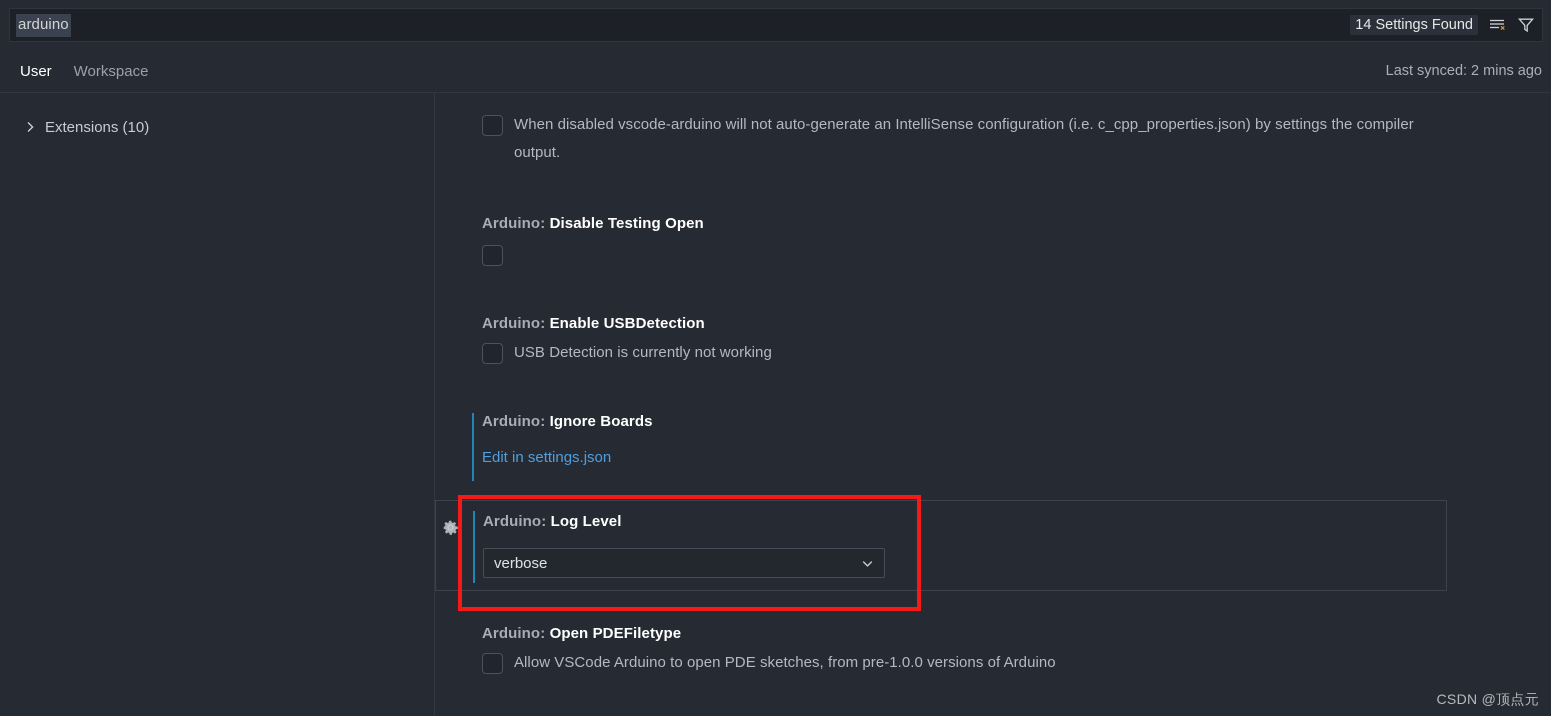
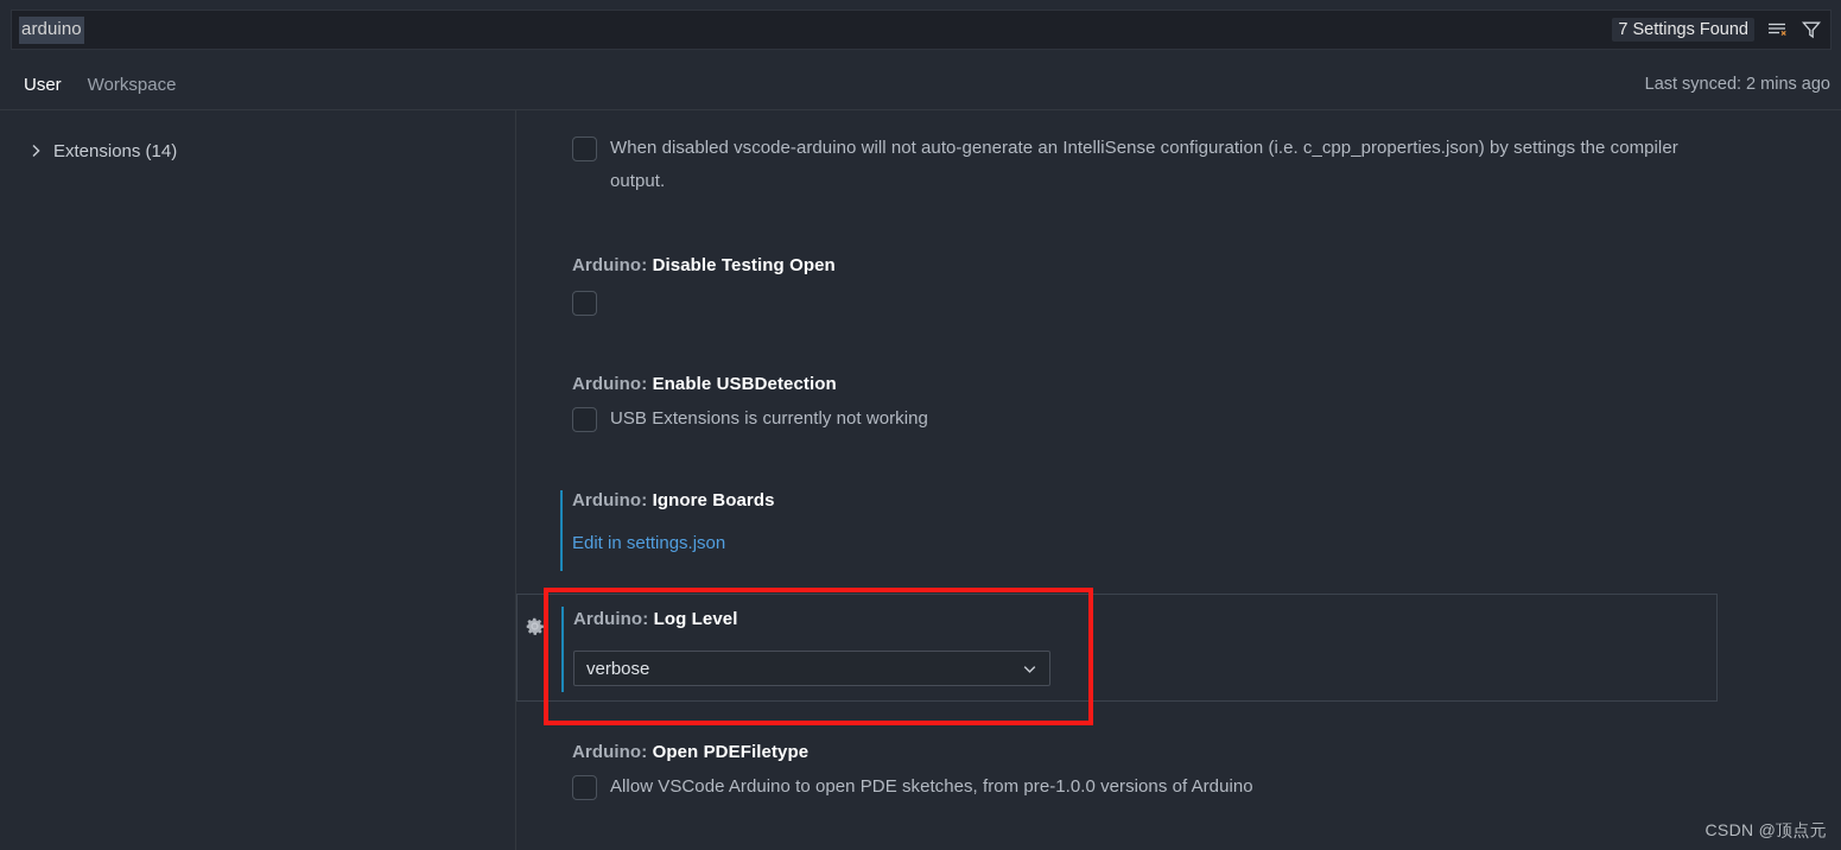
  arduino
- 14 Settings Found
+ 7 Settings Found
  User
  Workspace
  Last synced: 2 mins ago
- Extensions (10)
+ Extensions (14)
  When disabled vscode-arduino will not auto-generate an IntelliSense configuration (i.e. c_cpp_properties.json) by settings the compiler output.
  Arduino: Disable Testing Open
  Arduino: Enable USBDetection
- USB Detection is currently not working
+ USB Extensions is currently not working
  Arduino: Ignore Boards
  Edit in settings.json
  Arduino: Log Level
  verbose
  Arduino: Open PDEFiletype
  Allow VSCode Arduino to open PDE sketches, from pre-1.0.0 versions of Arduino
  CSDN @顶点元
